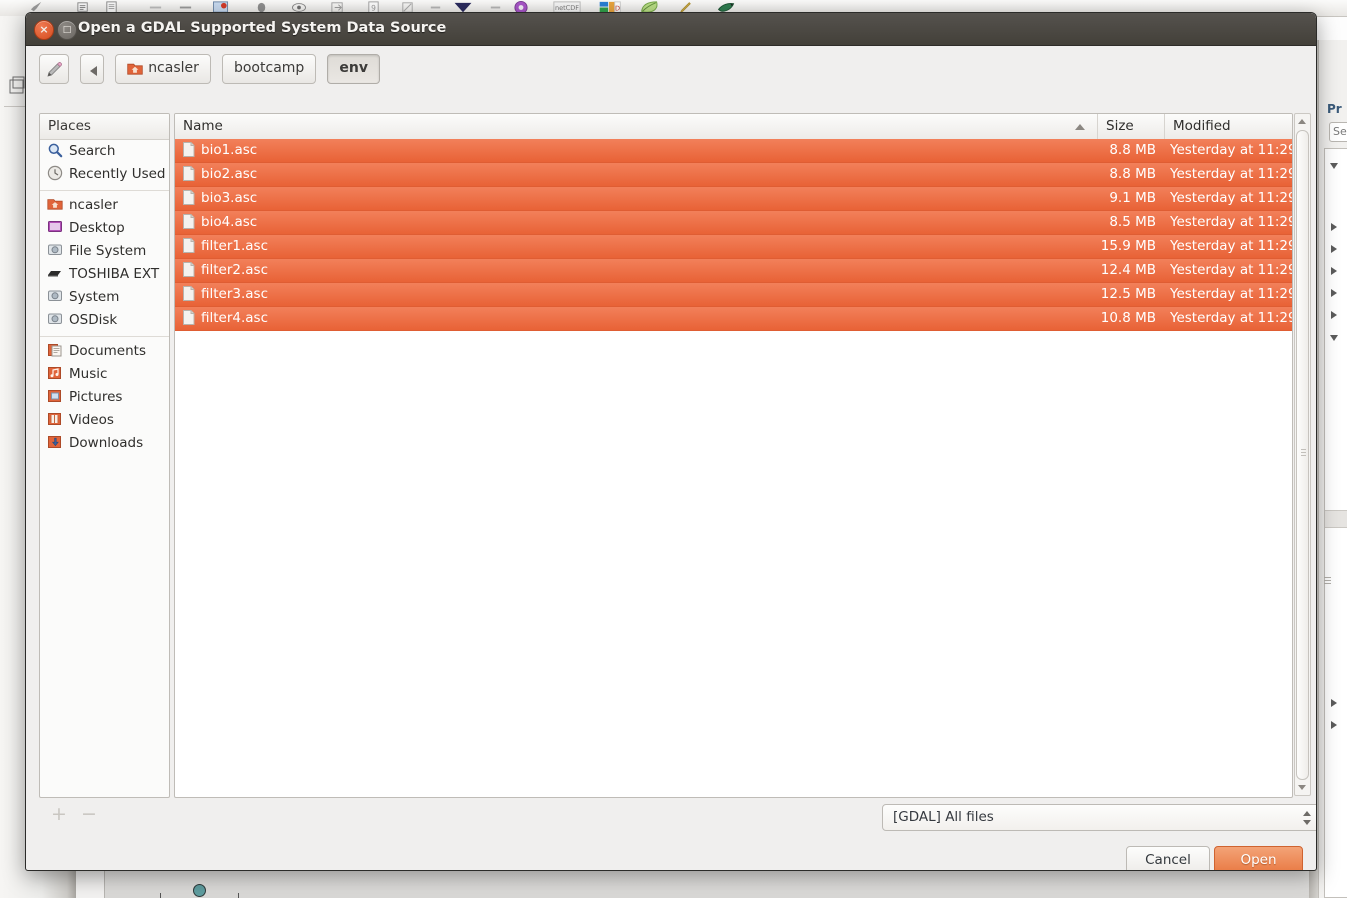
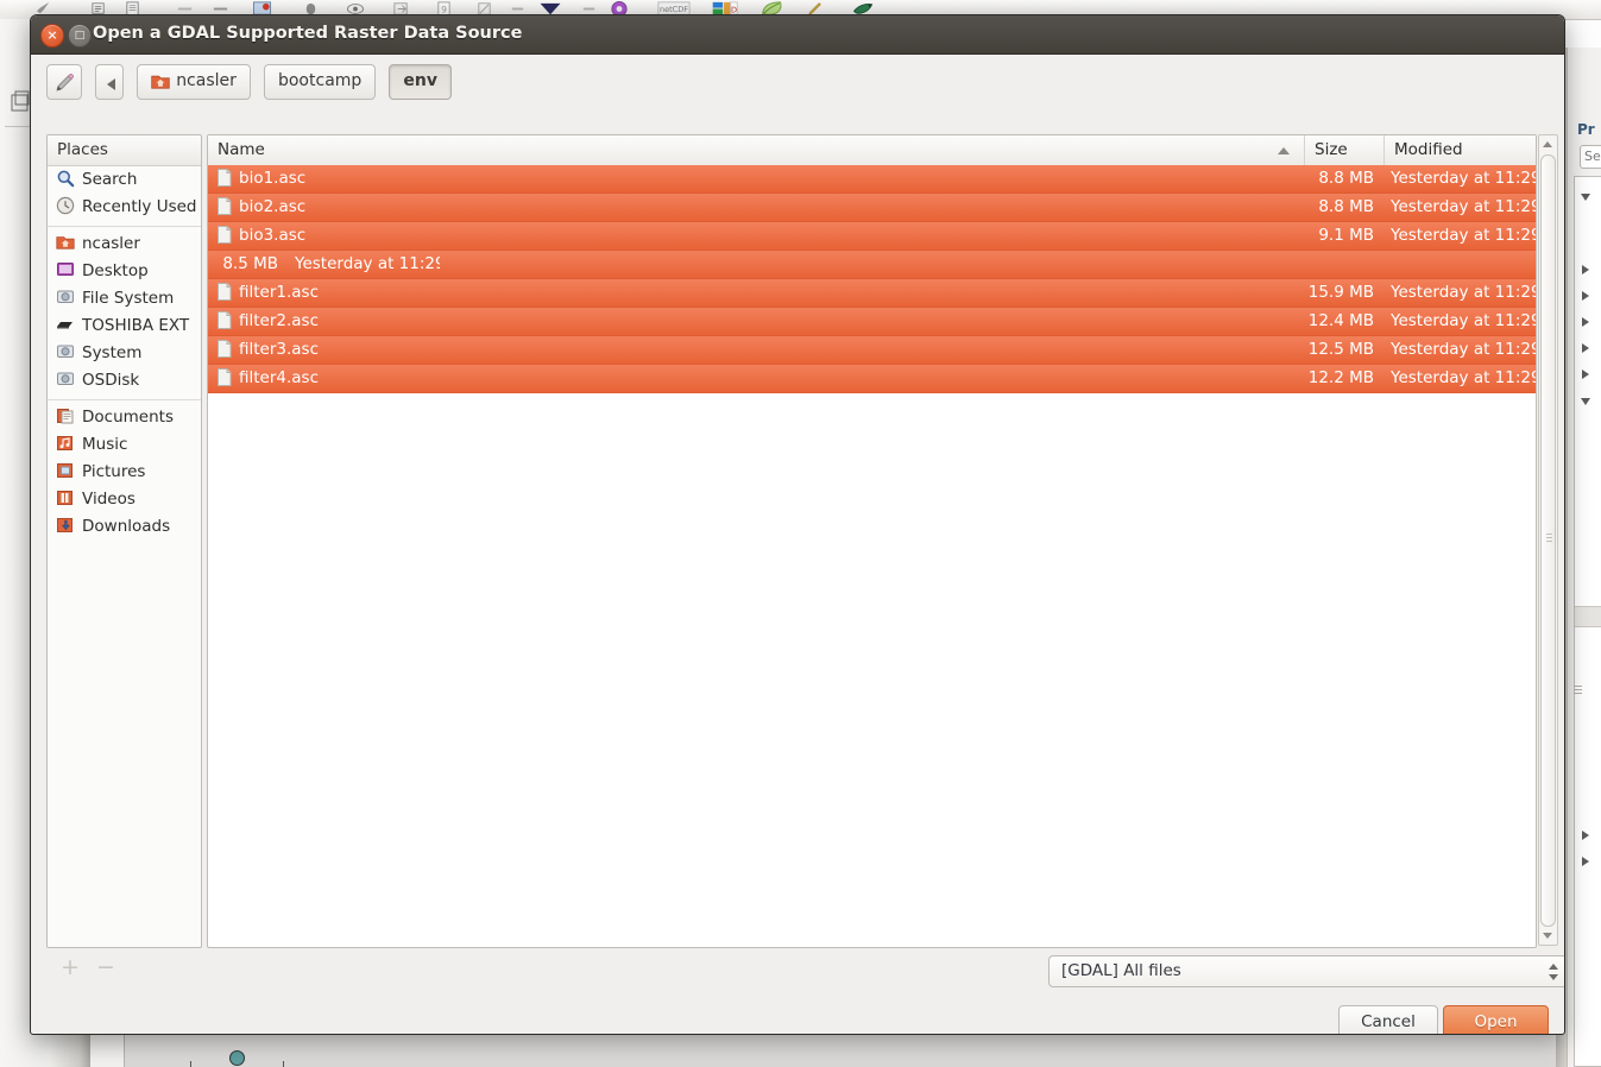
  9
  netCDF
  D
  Pr
  Se
  ×
  □
- Open a GDAL Supported System Data Source
+ Open a GDAL Supported Raster Data Source
  ncasler bootcamp env
  Places
  Search
  Recently Used
  ncasler
  Desktop
  File System
  TOSHIBA EXT
  System
  OSDisk
  Documents
  Music
  Pictures
  Videos
  Downloads
  +
  −
  Name
  Size
  Modified
  bio1.asc
  8.8 MB
  Yesterday at 11:2
  bio2.asc
  8.8 MB
  Yesterday at 11:2
  bio3.asc
  9.1 MB
  Yesterday at 11:2
- bio4.asc
  8.5 MB
  Yesterday at 11:2
  filter1.asc
  15.9 MB
  Yesterday at 11:2
  filter2.asc
  12.4 MB
  Yesterday at 11:2
  filter3.asc
  12.5 MB
  Yesterday at 11:2
  filter4.asc
- 10.8 MB
+ 12.2 MB
  Yesterday at 11:2
  [GDAL] All files
  Cancel
  Open
